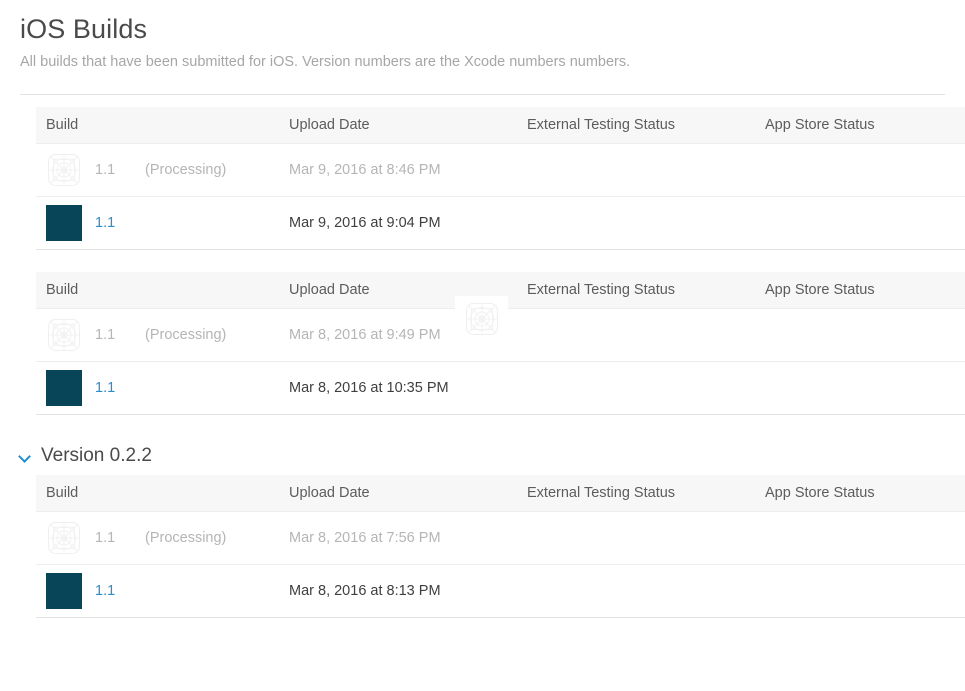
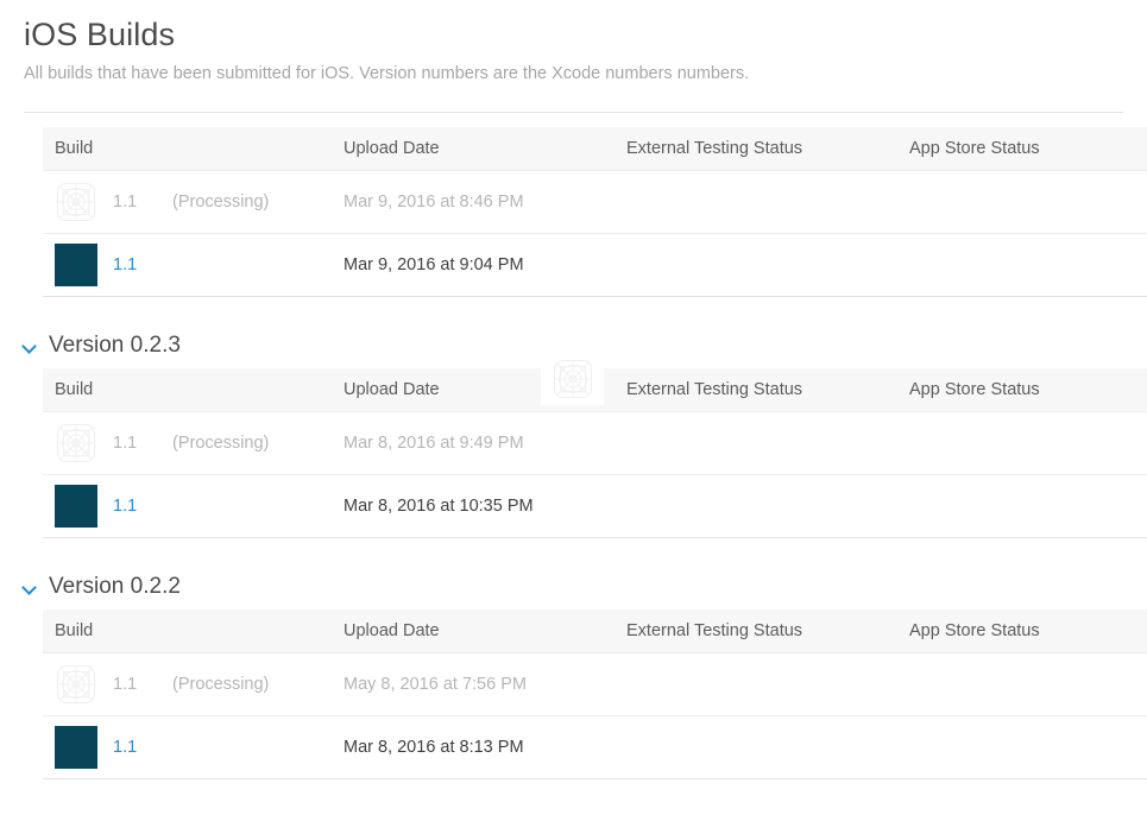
  iOS Builds
  All builds that have been submitted for iOS. Version numbers are the Xcode numbers numbers.
  Build	Upload Date	External Testing Status	App Store Status
  1.1 (Processing)	Mar 9, 2016 at 8:46 PM
  1.1	Mar 9, 2016 at 9:04 PM
+ Version 0.2.3
  Build	Upload Date	External Testing Status	App Store Status
  1.1 (Processing)	Mar 8, 2016 at 9:49 PM
  1.1	Mar 8, 2016 at 10:35 PM
  Version 0.2.2
  Build	Upload Date	External Testing Status	App Store Status
- 1.1 (Processing)	Mar 8, 2016 at 7:56 PM
+ 1.1 (Processing)	May 8, 2016 at 7:56 PM
  1.1	Mar 8, 2016 at 8:13 PM
